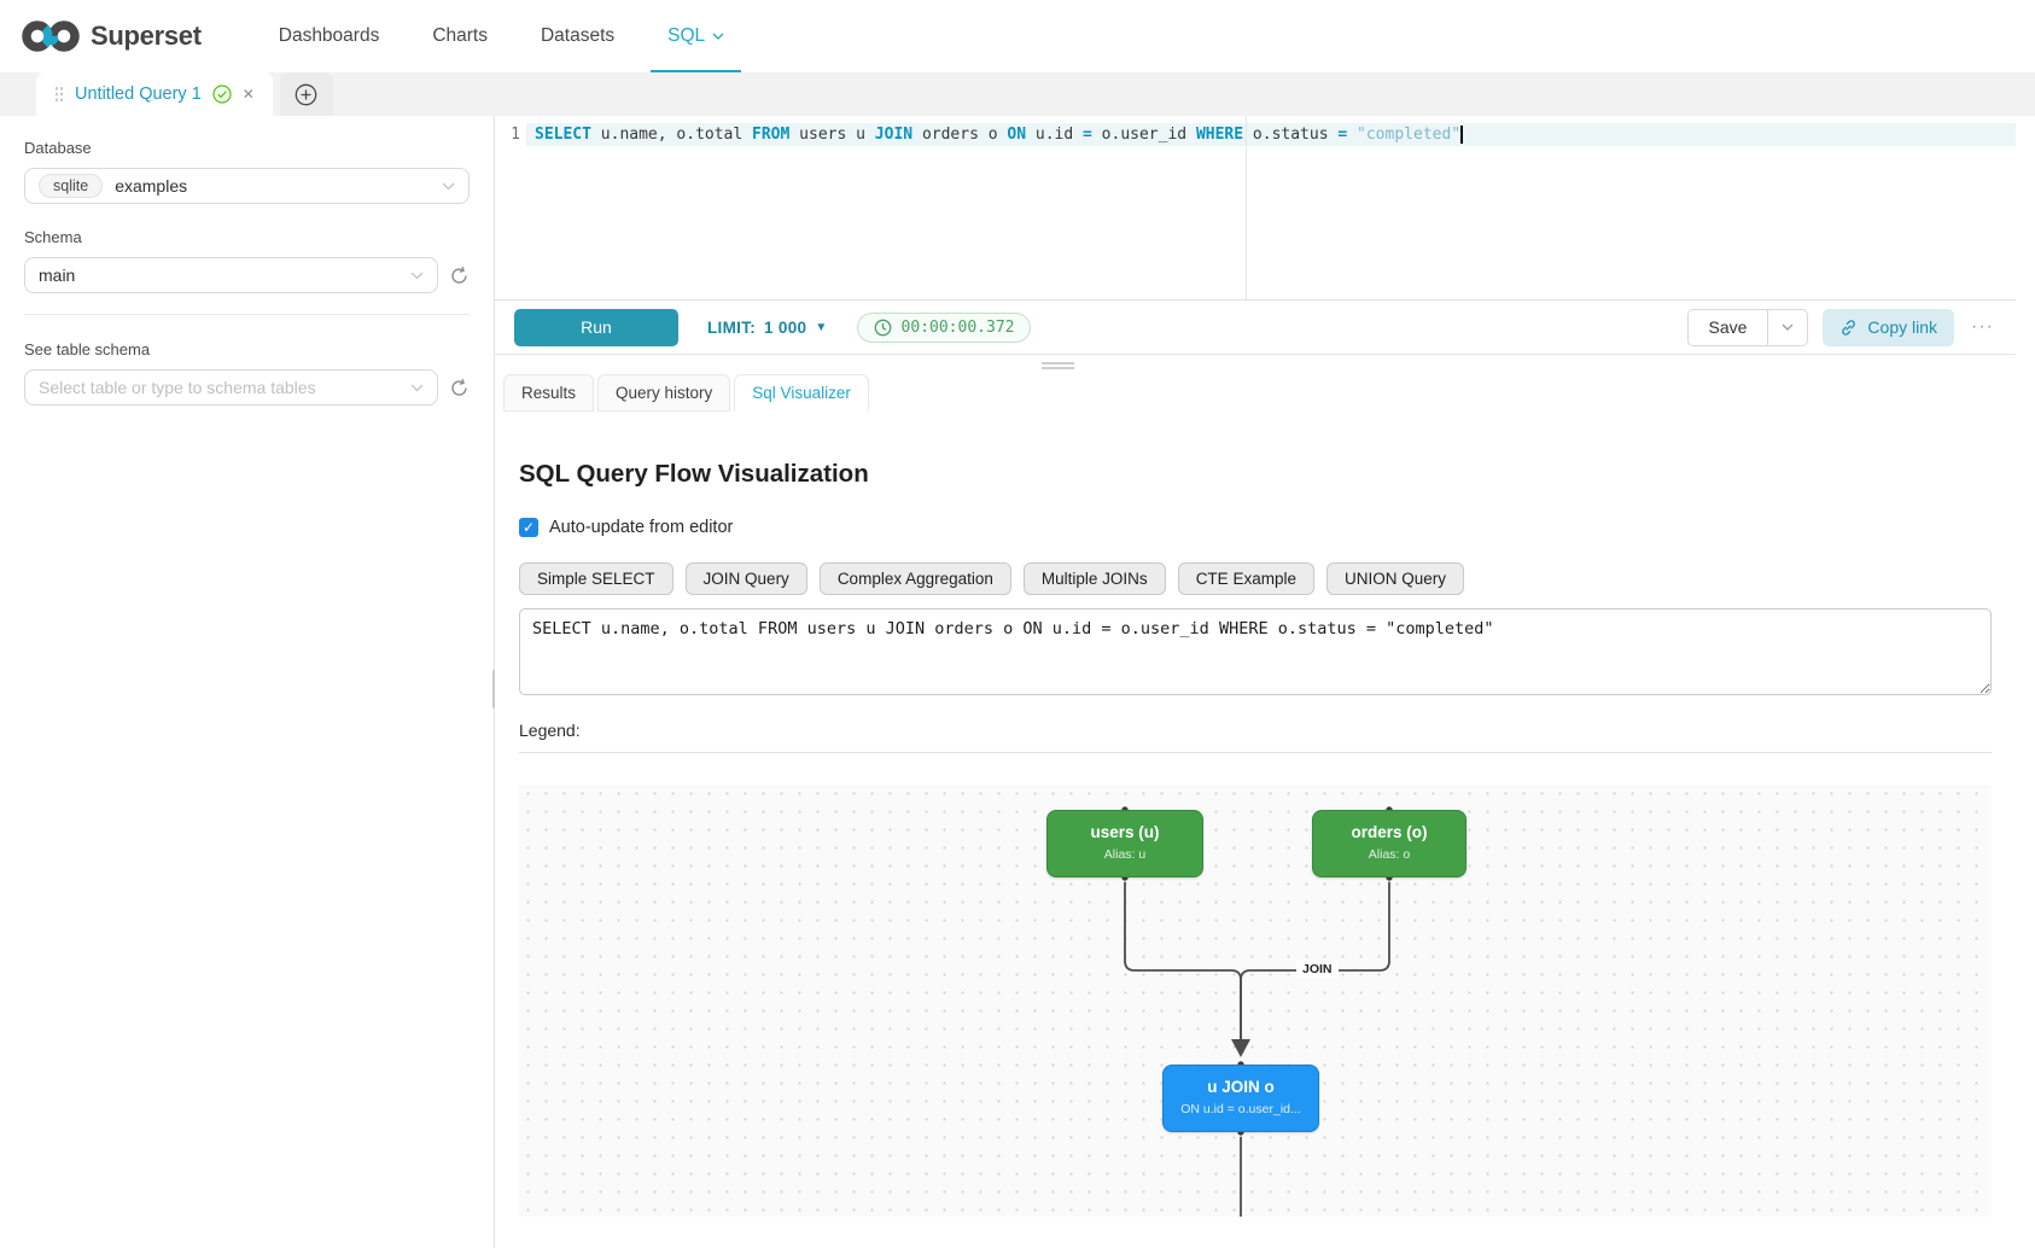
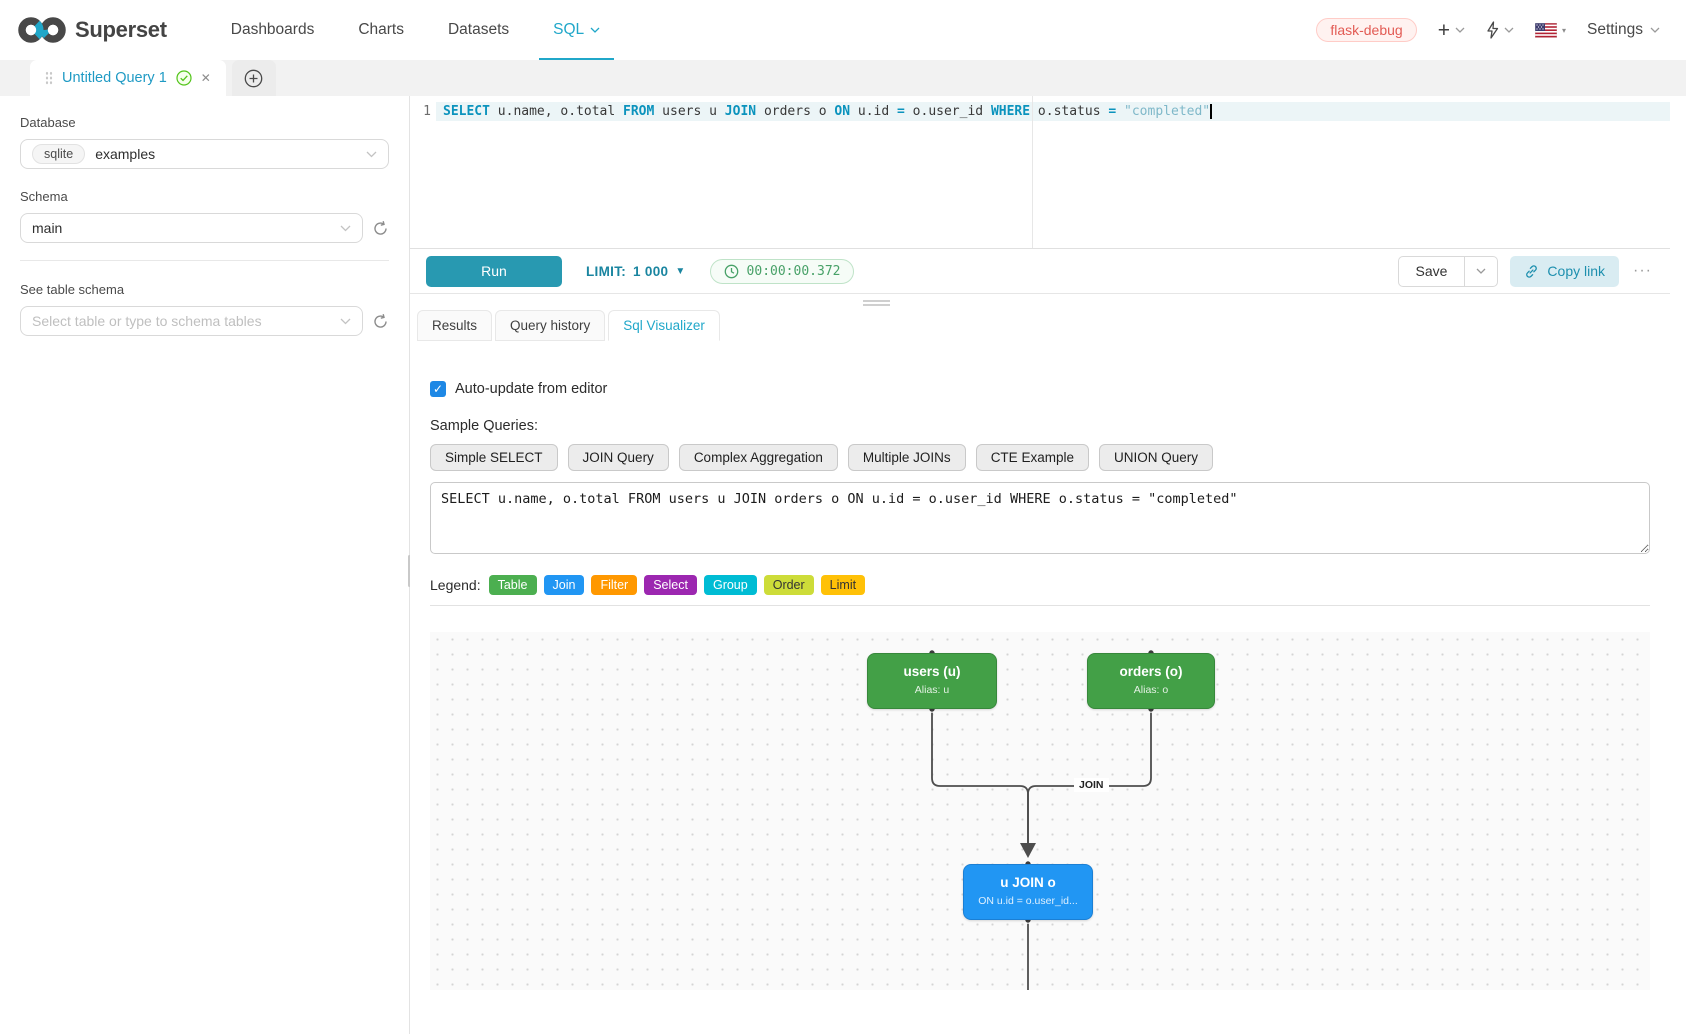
  Superset
  Dashboards
  Charts
  Datasets
  SQL
+ flask-debug
+ +
+ ▾
+ Settings
  Untitled Query 1
  ✕
  Database
  sqlite
  examples
  Schema
  main
  See table schema
  Select table or type to schema tables
  1
  SELECT u.name, o.total FROM users u JOIN orders o ON u.id = o.user_id WHERE o.status = "completed"
  Run
  LIMIT:
  1 000
  ▼
  00:00:00.372
  Save
  Copy link
  ···
  Results
  Query history
  Sql Visualizer
- SQL Query Flow Visualization
  ✓
  Auto-update from editor
+ Sample Queries:
  Simple SELECT
  JOIN Query
  Complex Aggregation
  Multiple JOINs
  CTE Example
  UNION Query
  SELECT u.name, o.total FROM users u JOIN orders o ON u.id = o.user_id WHERE o.status = "completed"
  Legend:
+ Table
+ Join
+ Filter
+ Select
+ Group
+ Order
+ Limit
  users (u)
  Alias: u
  orders (o)
  Alias: o
  u JOIN o
  ON u.id = o.user_id...
  JOIN
